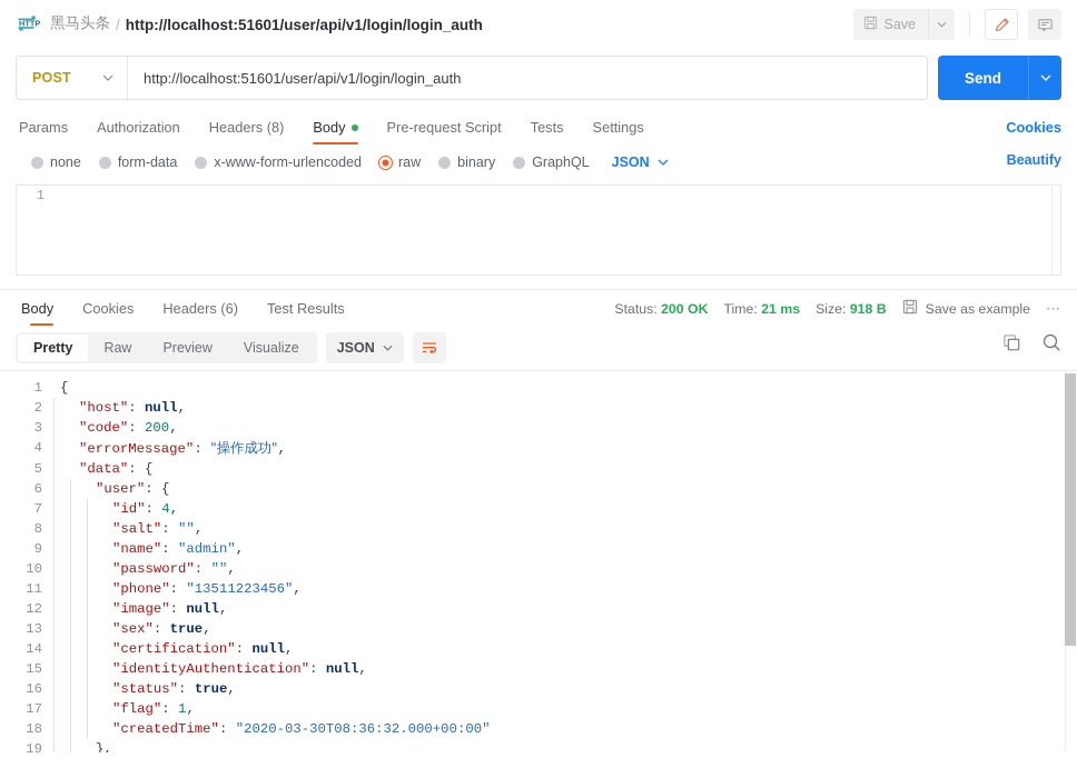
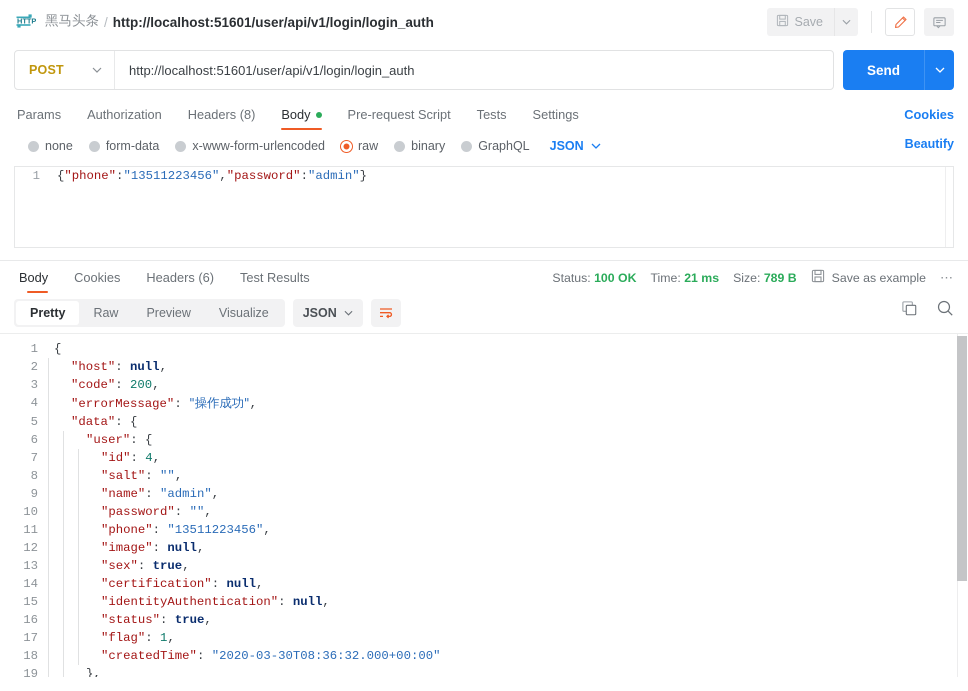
  HTTP
  黑马头条
  /
  http://localhost:51601/user/api/v1/login/login_auth
  Save
  POST
  http://localhost:51601/user/api/v1/login/login_auth
  Send
  Params
  Authorization
  Headers (8)
  Body
  Pre-request Script
  Tests
  Settings
  Cookies
  none
  form-data
  x-www-form-urlencoded
  raw
  binary
  GraphQL
  JSON
  Beautify
  1
+ {"phone":"13511223456","password":"admin"}
  Body
  Cookies
  Headers (6)
  Test Results
- Status: 200 OK
+ Status: 100 OK
  Time: 21 ms
- Size: 918 B
+ Size: 789 B
  Save as example
  ⋯
  Pretty
  Raw
  Preview
  Visualize
  JSON
  1
  {
  2
  "host": null,
  3
  "code": 200,
  4
  "errorMessage": "操作成功",
  5
  "data": {
  6
  "user": {
  7
  "id": 4,
  8
  "salt": "",
  9
  "name": "admin",
  10
  "password": "",
  11
  "phone": "13511223456",
  12
  "image": null,
  13
  "sex": true,
  14
  "certification": null,
  15
  "identityAuthentication": null,
  16
  "status": true,
  17
  "flag": 1,
  18
  "createdTime": "2020-03-30T08:36:32.000+00:00"
  19
  },
